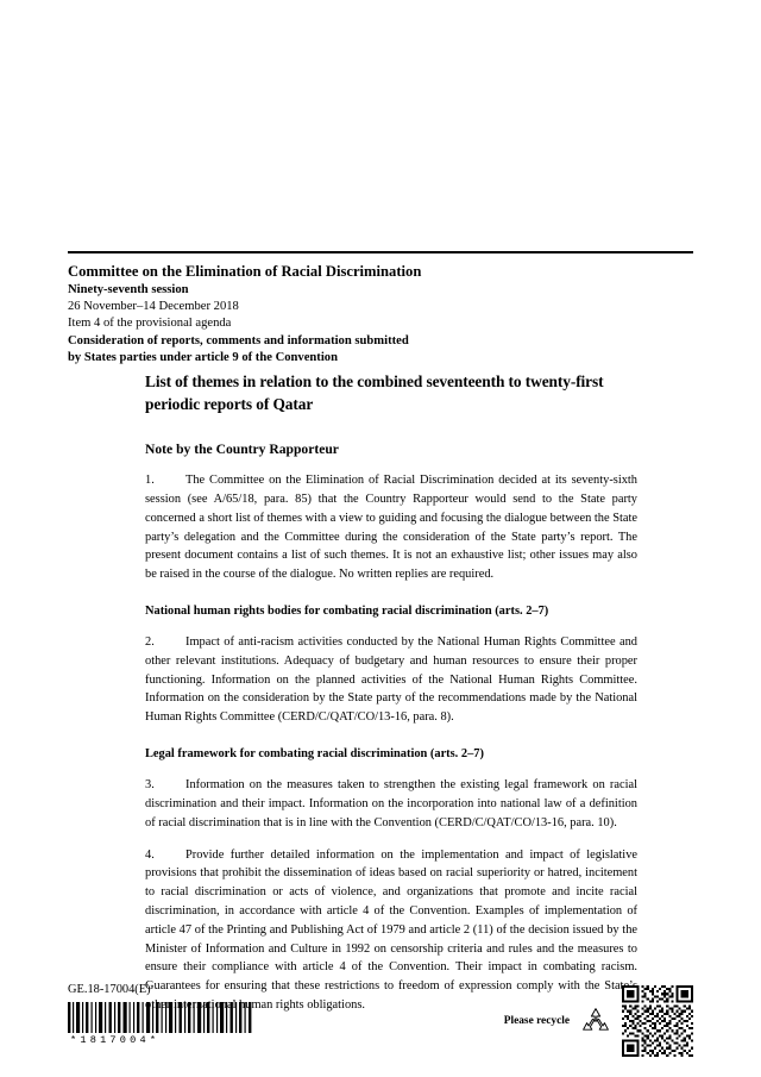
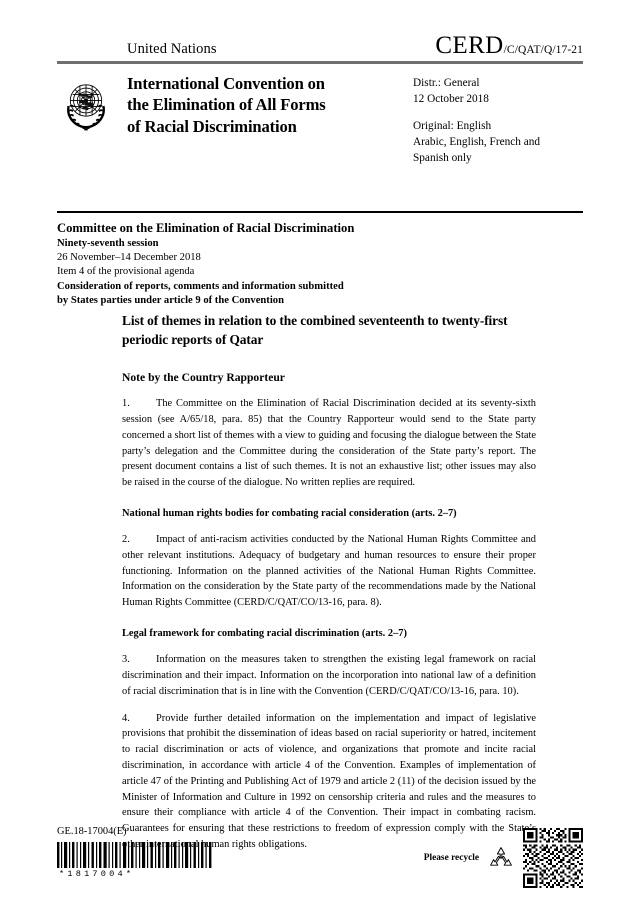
+ United Nations
+ CERD/C/QAT/Q/17-21
+ International Convention on
+ the Elimination of All Forms
+ of Racial Discrimination
+ Distr.: General
+ 12 October 2018
+ Original: English
+ Arabic, English, French and
+ Spanish only
  Committee on the Elimination of Racial Discrimination
  Ninety-seventh session
  26 November–14 December 2018
  Item 4 of the provisional agenda
  Consideration of reports, comments and information submitted
  by States parties under article 9 of the Convention
  List of themes in relation to the combined seventeenth to twenty-first periodic reports of Qatar
  Note by the Country Rapporteur
  1. The Committee on the Elimination of Racial Discrimination decided at its seventy-sixth session (see A/65/18, para. 85) that the Country Rapporteur would send to the State party concerned a short list of themes with a view to guiding and focusing the dialogue between the State party’s delegation and the Committee during the consideration of the State party’s report. The present document contains a list of such themes. It is not an exhaustive list; other issues may also be raised in the course of the dialogue. No written replies are required.
- National human rights bodies for combating racial discrimination (arts. 2–7)
+ National human rights bodies for combating racial consideration (arts. 2–7)
  2. Impact of anti-racism activities conducted by the National Human Rights Committee and other relevant institutions. Adequacy of budgetary and human resources to ensure their proper functioning. Information on the planned activities of the National Human Rights Committee. Information on the consideration by the State party of the recommendations made by the National Human Rights Committee (CERD/C/QAT/CO/13-16, para. 8).
  Legal framework for combating racial discrimination (arts. 2–7)
  3. Information on the measures taken to strengthen the existing legal framework on racial discrimination and their impact. Information on the incorporation into national law of a definition of racial discrimination that is in line with the Convention (CERD/C/QAT/CO/13-16, para. 10).
  4. Provide further detailed information on the implementation and impact of legislative provisions that prohibit the dissemination of ideas based on racial superiority or hatred, incitement to racial discrimination or acts of violence, and organizations that promote and incite racial discrimination, in accordance with article 4 of the Convention. Examples of implementation of article 47 of the Printing and Publishing Act of 1979 and article 2 (11) of the decision issued by the Minister of Information and Culture in 1992 on censorship criteria and rules and the measures to ensure their compliance with article 4 of the Convention. Their impact in combating racism. Guarantees for ensuring that these restrictions to freedom of expression comply with the Sta eranal human rights obligations.
  GE.18-17004(E)
  *1817004*
  Please recycle
